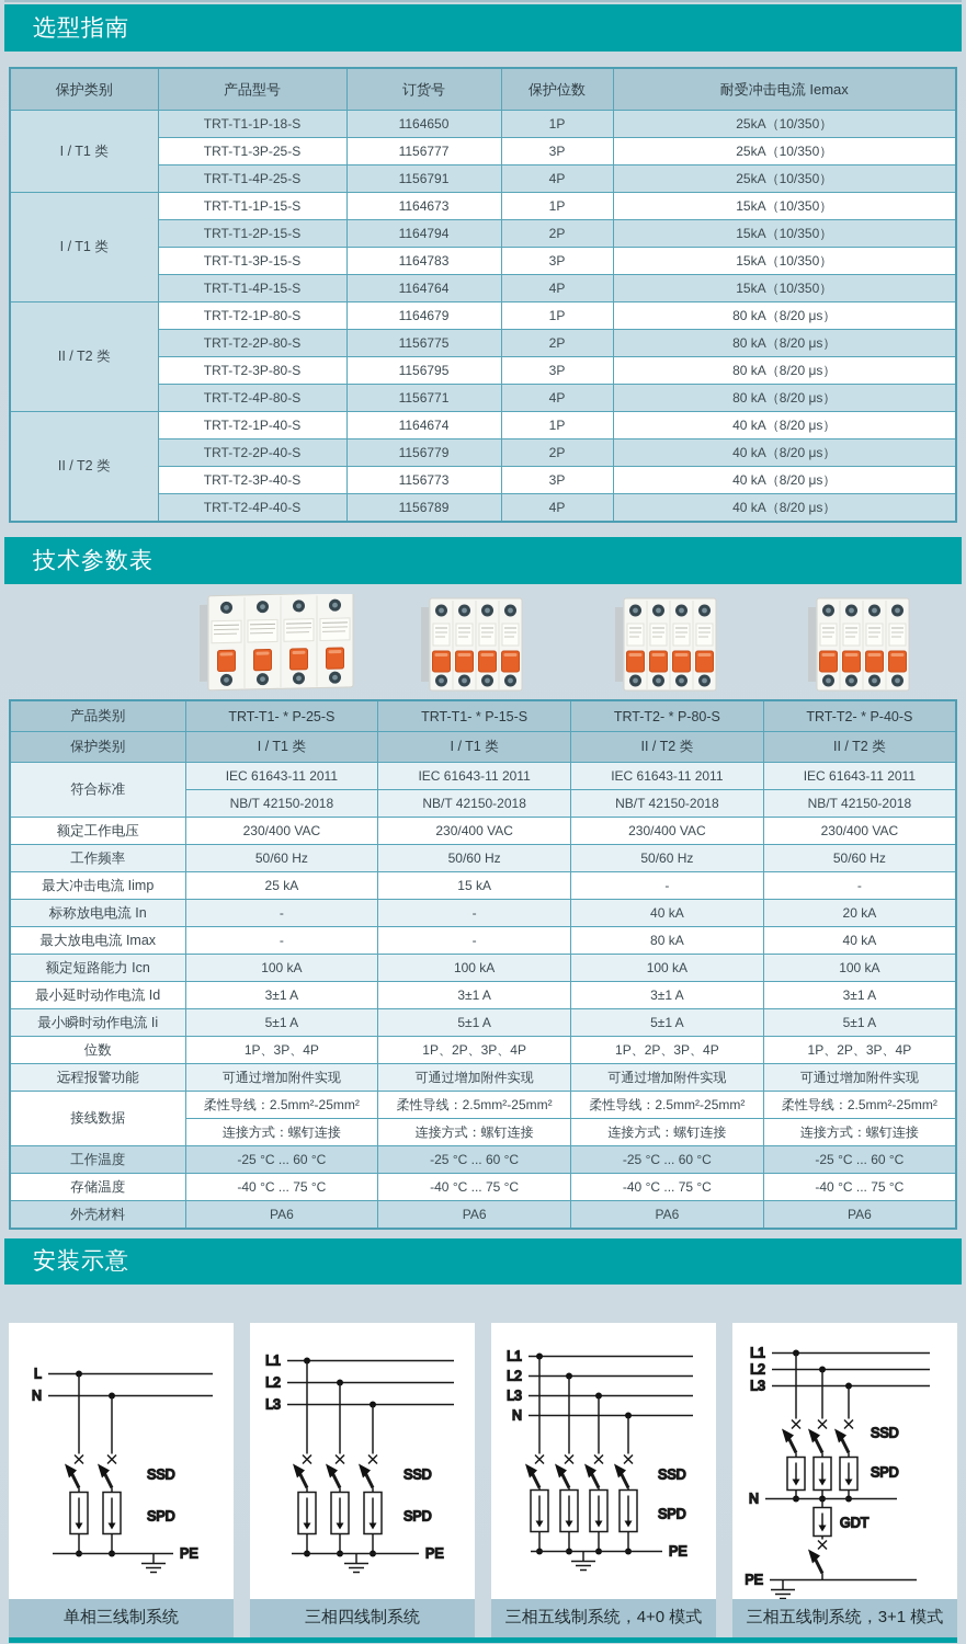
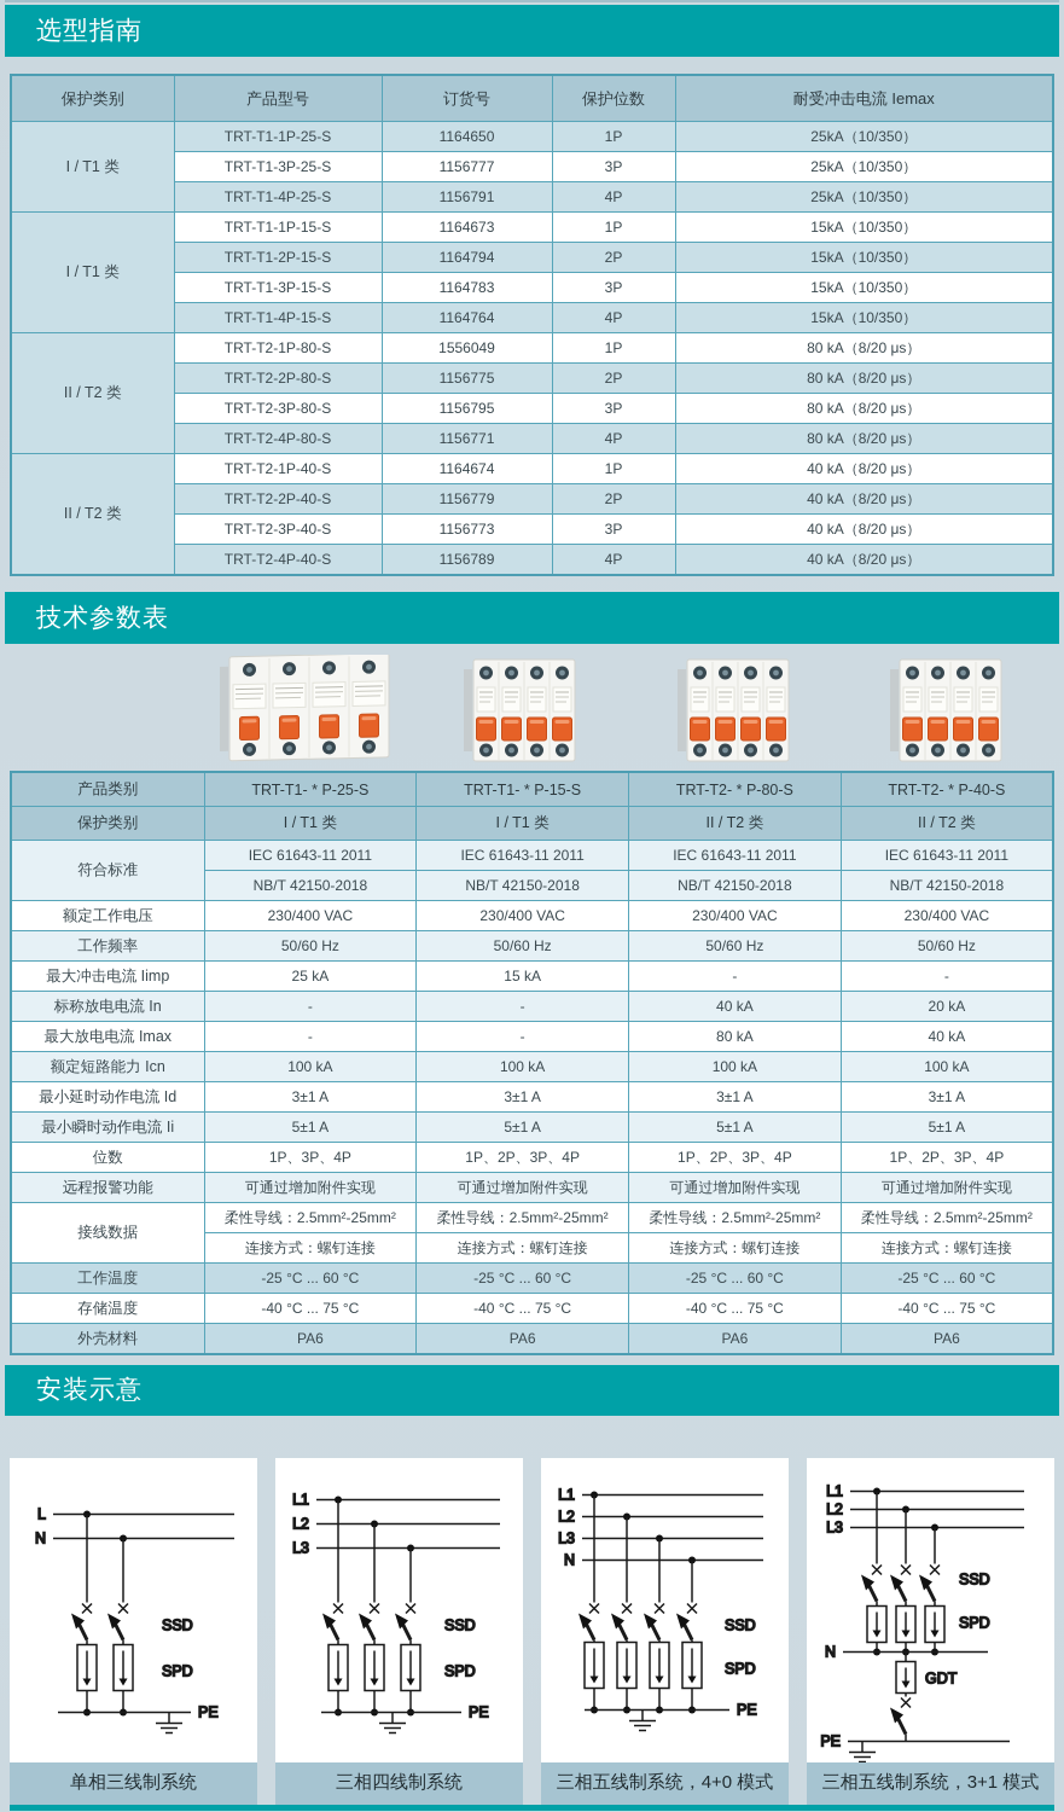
  选型指南
  保护类别	产品型号	订货号	保护位数	耐受冲击电流 Iemax
- I / T1 类	TRT-T1-1P-18-S	1164650	1P	25kA（10/350）
+ I / T1 类	TRT-T1-1P-25-S	1164650	1P	25kA（10/350）
  TRT-T1-3P-25-S	1156777	3P	25kA（10/350）
  TRT-T1-4P-25-S	1156791	4P	25kA（10/350）
  I / T1 类	TRT-T1-1P-15-S	1164673	1P	15kA（10/350）
  TRT-T1-2P-15-S	1164794	2P	15kA（10/350）
  TRT-T1-3P-15-S	1164783	3P	15kA（10/350）
  TRT-T1-4P-15-S	1164764	4P	15kA（10/350）
- II / T2 类	TRT-T2-1P-80-S	1164679	1P	80 kA（8/20 μs）
+ II / T2 类	TRT-T2-1P-80-S	1556049	1P	80 kA（8/20 μs）
  TRT-T2-2P-80-S	1156775	2P	80 kA（8/20 μs）
  TRT-T2-3P-80-S	1156795	3P	80 kA（8/20 μs）
  TRT-T2-4P-80-S	1156771	4P	80 kA（8/20 μs）
  II / T2 类	TRT-T2-1P-40-S	1164674	1P	40 kA（8/20 μs）
  TRT-T2-2P-40-S	1156779	2P	40 kA（8/20 μs）
  TRT-T2-3P-40-S	1156773	3P	40 kA（8/20 μs）
  TRT-T2-4P-40-S	1156789	4P	40 kA（8/20 μs）
  技术参数表
  产品类别	TRT-T1- * P-25-S	TRT-T1- * P-15-S	TRT-T2- * P-80-S	TRT-T2- * P-40-S
  保护类别	I / T1 类	I / T1 类	II / T2 类	II / T2 类
  符合标准	IEC 61643-11 2011	IEC 61643-11 2011	IEC 61643-11 2011	IEC 61643-11 2011
  NB/T 42150-2018	NB/T 42150-2018	NB/T 42150-2018	NB/T 42150-2018
  额定工作电压	230/400 VAC	230/400 VAC	230/400 VAC	230/400 VAC
  工作频率	50/60 Hz	50/60 Hz	50/60 Hz	50/60 Hz
  最大冲击电流 Iimp	25 kA	15 kA	-	-
  标称放电电流 In	-	-	40 kA	20 kA
  最大放电电流 Imax	-	-	80 kA	40 kA
  额定短路能力 Icn	100 kA	100 kA	100 kA	100 kA
  最小延时动作电流 Id	3±1 A	3±1 A	3±1 A	3±1 A
  最小瞬时动作电流 Ii	5±1 A	5±1 A	5±1 A	5±1 A
  位数	1P、3P、4P	1P、2P、3P、4P	1P、2P、3P、4P	1P、2P、3P、4P
  远程报警功能	可通过增加附件实现	可通过增加附件实现	可通过增加附件实现	可通过增加附件实现
  接线数据	柔性导线：2.5mm²-25mm²	柔性导线：2.5mm²-25mm²	柔性导线：2.5mm²-25mm²	柔性导线：2.5mm²-25mm²
  连接方式：螺钉连接	连接方式：螺钉连接	连接方式：螺钉连接	连接方式：螺钉连接
  工作温度	-25 °C ... 60 °C	-25 °C ... 60 °C	-25 °C ... 60 °C	-25 °C ... 60 °C
  存储温度	-40 °C ... 75 °C	-40 °C ... 75 °C	-40 °C ... 75 °C	-40 °C ... 75 °C
  外壳材料	PA6	PA6	PA6	PA6
  安装示意
  L
  N
  PE
  SSD
  SPD
  L1
  L2
  L3
  PE
  SSD
  SPD
  L1
  L2
  L3
  N
  PE
  SSD
  SPD
  L1
  L2
  L3
  N
  PE
  GDT
  SSD
  SPD
  单相三线制系统
  三相四线制系统
  三相五线制系统，4+0 模式
  三相五线制系统，3+1 模式
